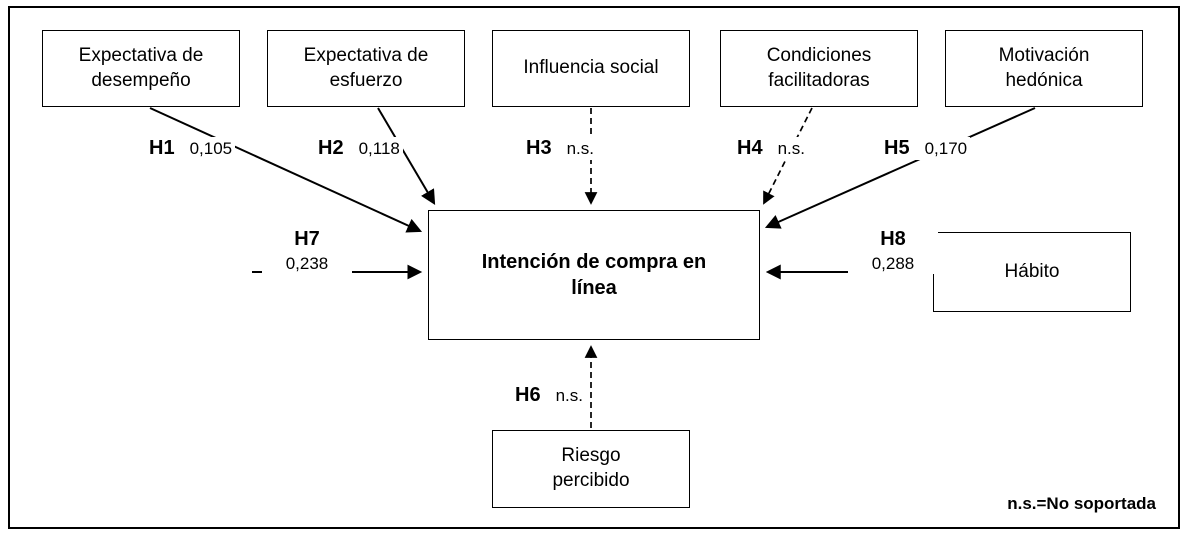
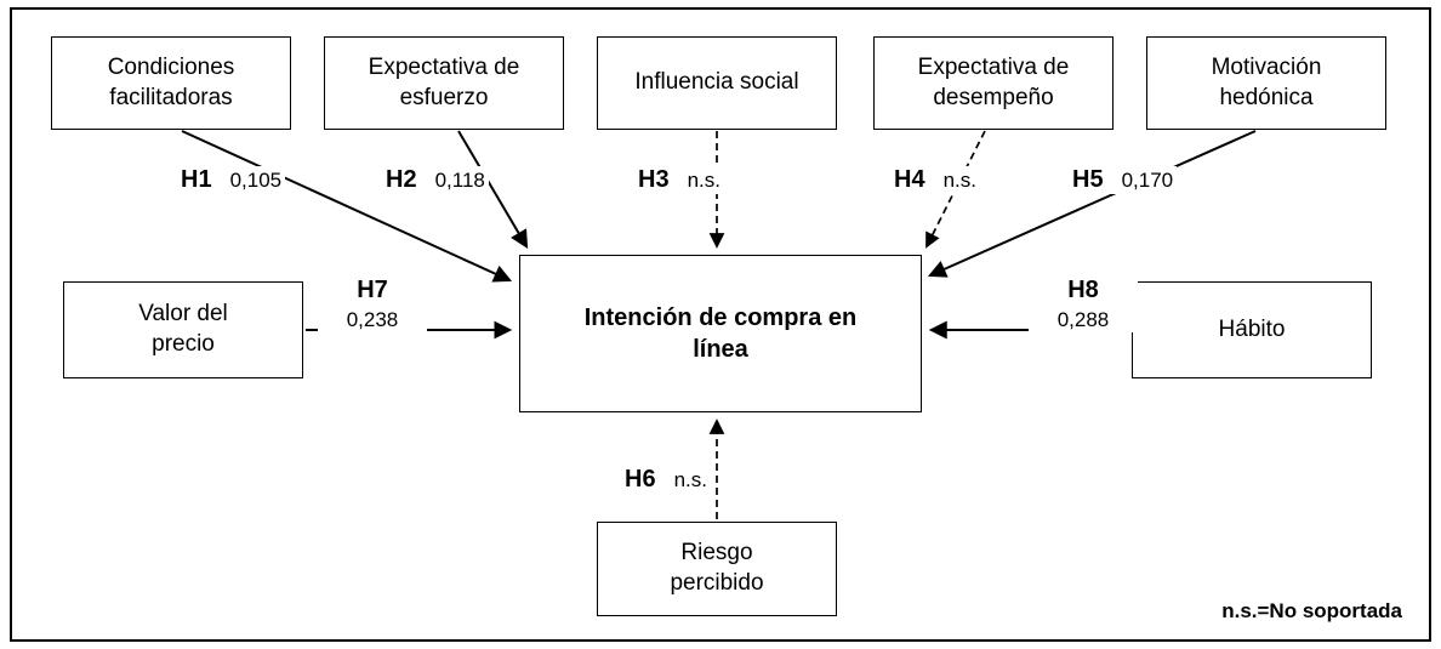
- Expectativa de desempeño
+ Condiciones facilitadoras
  Expectativa de esfuerzo
  Influencia social
- Condiciones facilitadoras
+ Expectativa de desempeño
  Motivación hedónica
+ Valor del precio
  Intención de compra en línea
  Hábito
  Riesgo percibido
  H1
  0,105
  H2
  0,118
  H3
  n.s.
  H4
  n.s.
  H5
  0,170
  H7
  0,238
  H8
  0,288
  H6
  n.s.
  n.s.=No soportada
